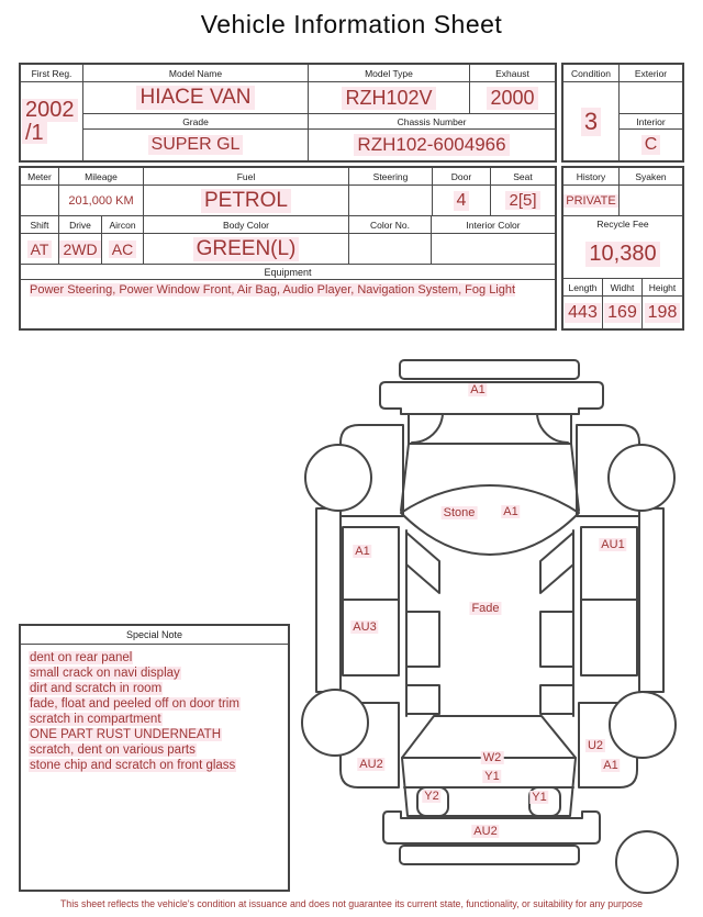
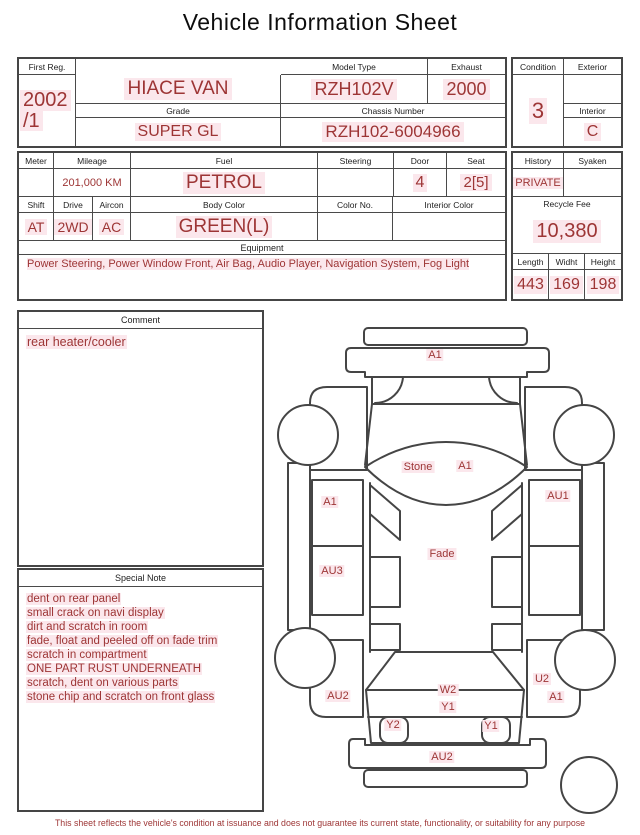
  Vehicle Information Sheet
  First Reg.
- Model Name
  Model Type
  Exhaust
  2002
  /1
  HIACE VAN
  RZH102V
  2000
  Grade
  Chassis Number
  SUPER GL
  RZH102-6004966
  Condition
  Exterior
  3
  Interior
  C
  Meter
  Mileage
  Fuel
  Steering
  Door
  Seat
  201,000 KM
  PETROL
  4
  2[5]
  Shift
  Drive
  Aircon
  Body Color
  Color No.
  Interior Color
  AT
  2WD
  AC
  GREEN(L)
  Equipment
  Power Steering, Power Window Front, Air Bag, Audio Player, Navigation System, Fog Light
  History
  Syaken
  PRIVATE
  Recycle Fee
  10,380
  Length
  Widht
  Height
  443
  169
  198
+ Comment
+ rear heater/cooler
  Special Note
  dent on rear panel
  small crack on navi display
  dirt and scratch in room
- fade, float and peeled off on door trim
+ fade, float and peeled off on fade trim
  scratch in compartment
  ONE PART RUST UNDERNEATH
  scratch, dent on various parts
  stone chip and scratch on front glass
  A1
  Stone
  A1
  A1
  AU1
  AU3
  Fade
  AU2
  U2
  A1
  W2
  Y1
  Y2
  Y1
  AU2
  This sheet reflects the vehicle's condition at issuance and does not guarantee its current state, functionality, or suitability for any purpose
